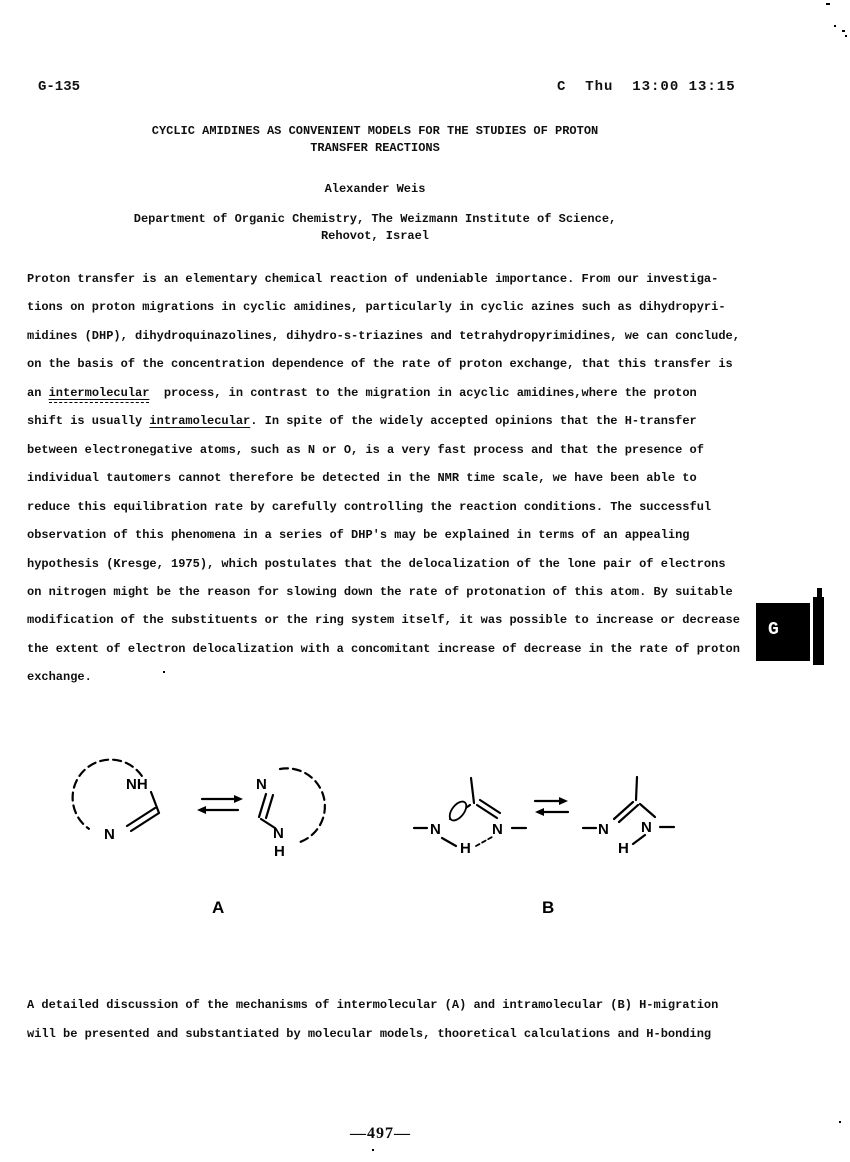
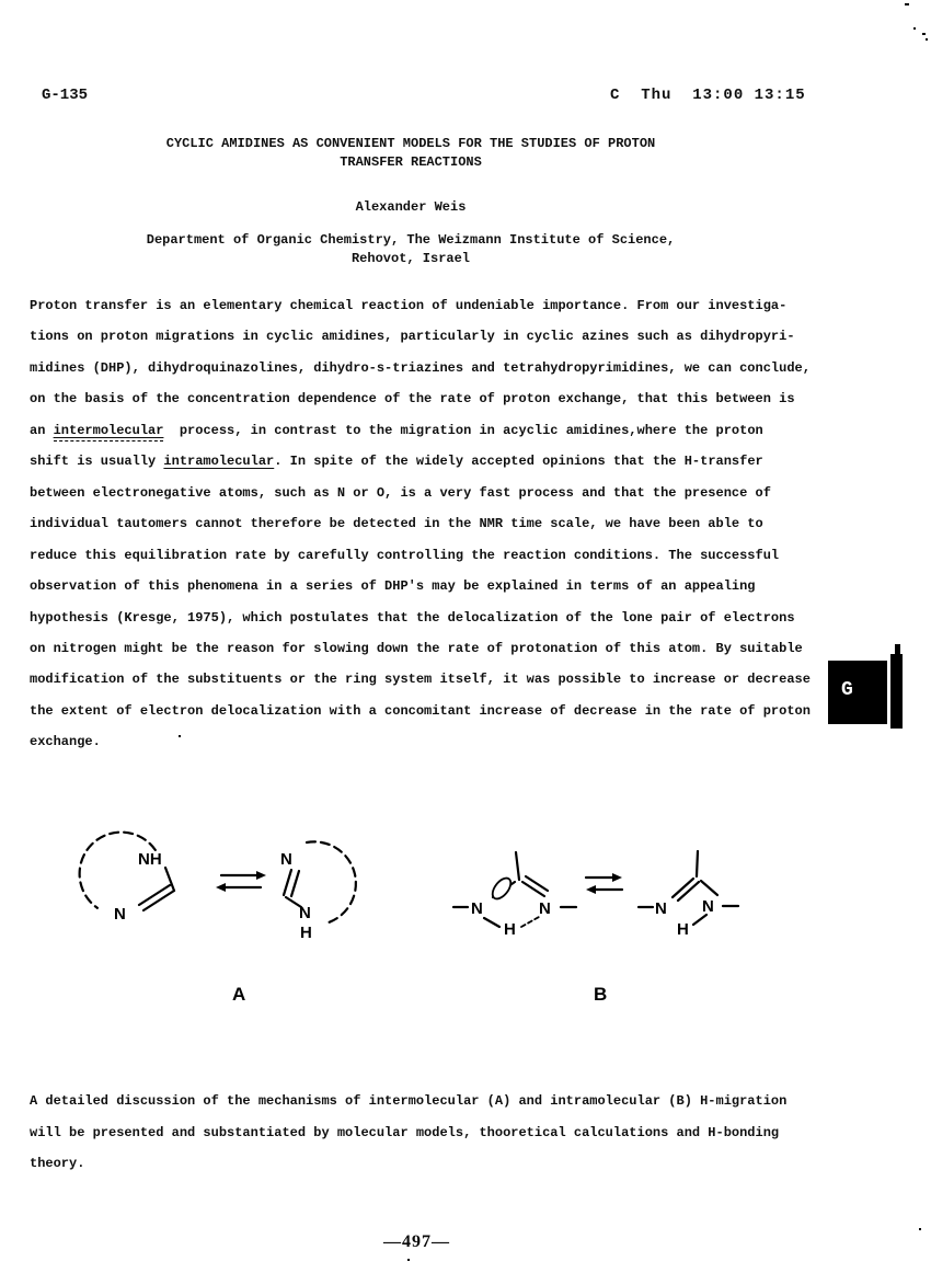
  G-135
  C Thu 13:00 13:15
  CYCLIC AMIDINES AS CONVENIENT MODELS FOR THE STUDIES OF PROTON
  TRANSFER REACTIONS
  Alexander Weis
  Department of Organic Chemistry, The Weizmann Institute of Science,
  Rehovot, Israel
  Proton transfer is an elementary chemical reaction of undeniable importance. From our investiga-
  tions on proton migrations in cyclic amidines, particularly in cyclic azines such as dihydropyri-
  midines (DHP), dihydroquinazolines, dihydro-s-triazines and tetrahydropyrimidines, we can conclude,
- on the basis of the concentration dependence of the rate of proton exchange, that this transfer is
+ on the basis of the concentration dependence of the rate of proton exchange, that this between is
  an intermolecular process, in contrast to the migration in acyclic amidines,where the proton
  shift is usually intramolecular. In spite of the widely accepted opinions that the H-transfer
  between electronegative atoms, such as N or O, is a very fast process and that the presence of
  individual tautomers cannot therefore be detected in the NMR time scale, we have been able to
  reduce this equilibration rate by carefully controlling the reaction conditions. The successful
  observation of this phenomena in a series of DHP's may be explained in terms of an appealing
  hypothesis (Kresge, 1975), which postulates that the delocalization of the lone pair of electrons
  on nitrogen might be the reason for slowing down the rate of protonation of this atom. By suitable
  modification of the substituents or the ring system itself, it was possible to increase or decrease
  the extent of electron delocalization with a concomitant increase of decrease in the rate of proton
  exchange.
  NH
  N
  N
  N
  H
  A
  N
  N
  H
  N
  N
  H
  B
  A detailed discussion of the mechanisms of intermolecular (A) and intramolecular (B) H-migration
  will be presented and substantiated by molecular models, thooretical calculations and H-bonding
+ theory.
  G
  —497—
